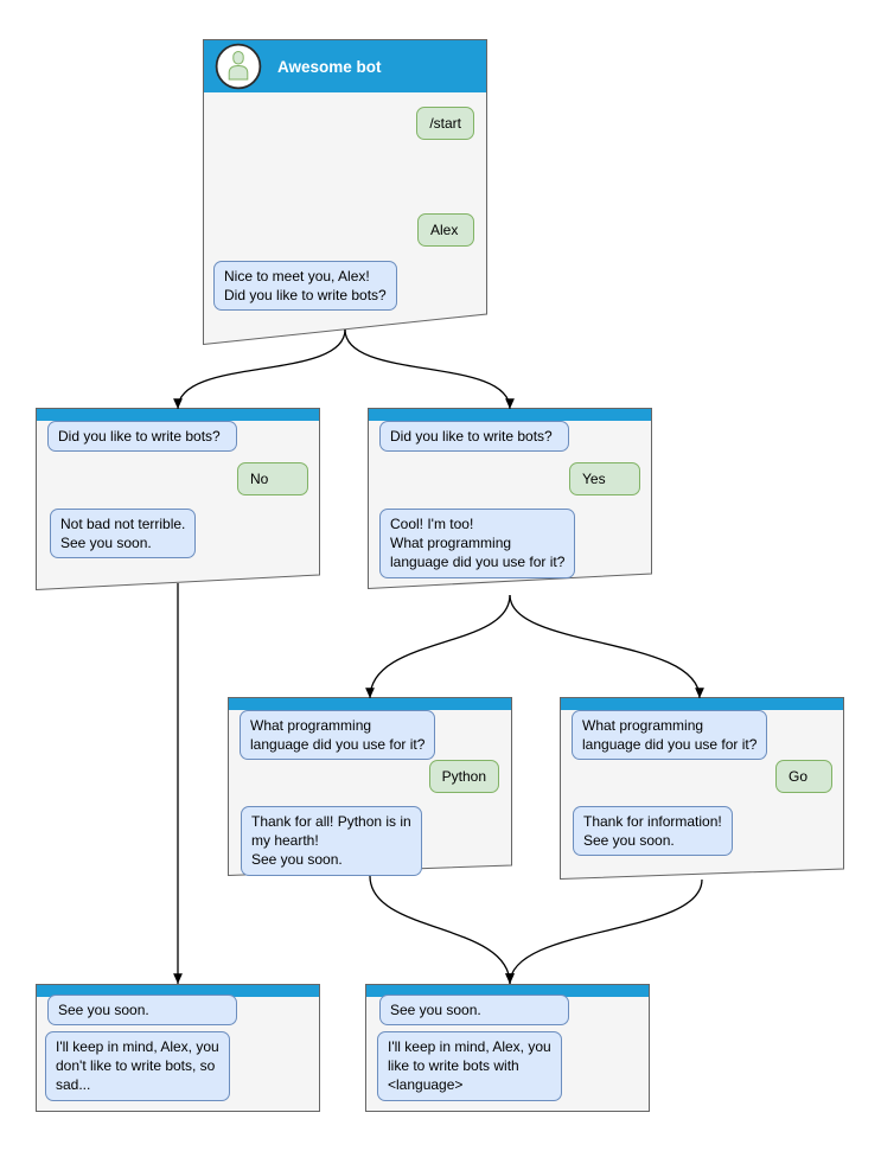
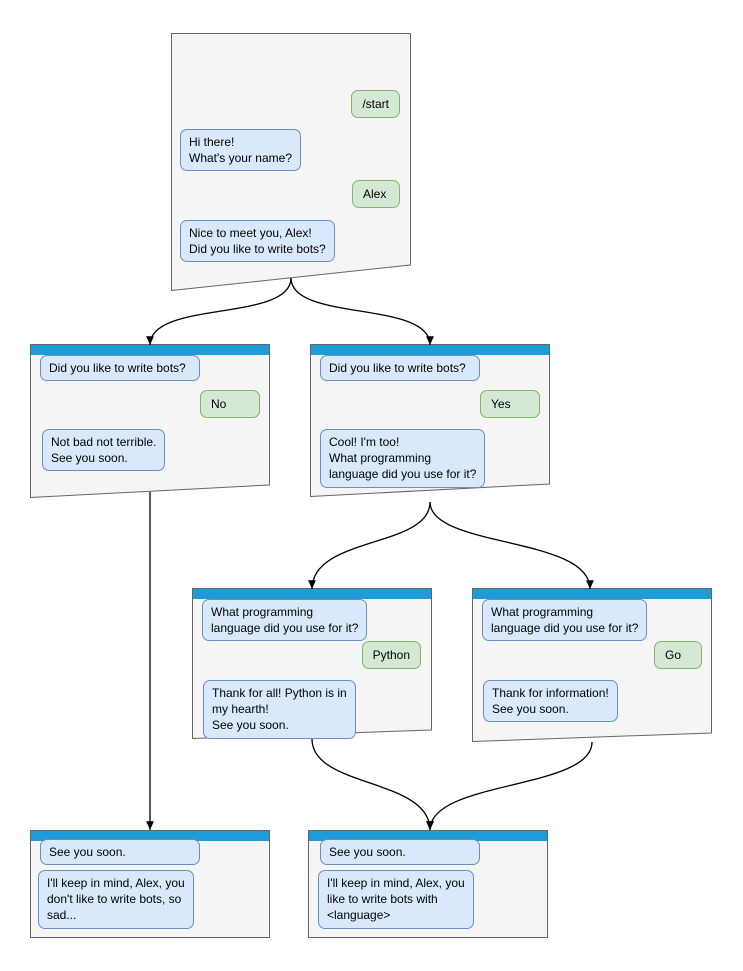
- Awesome bot
  /start
+ Hi there!
+ What's your name?
  Alex
  Nice to meet you, Alex!
  Did you like to write bots?
  Did you like to write bots?
  No
  Not bad not terrible.
  See you soon.
  Did you like to write bots?
  Yes
  Cool! I'm too!
  What programming
  language did you use for it?
  What programming
  language did you use for it?
  Python
  Thank for all! Python is in
  my hearth!
  See you soon.
  What programming
  language did you use for it?
  Go
  Thank for information!
  See you soon.
  See you soon.
  I'll keep in mind, Alex, you
  don't like to write bots, so
  sad...
  See you soon.
  I'll keep in mind, Alex, you
  like to write bots with
  <language>
